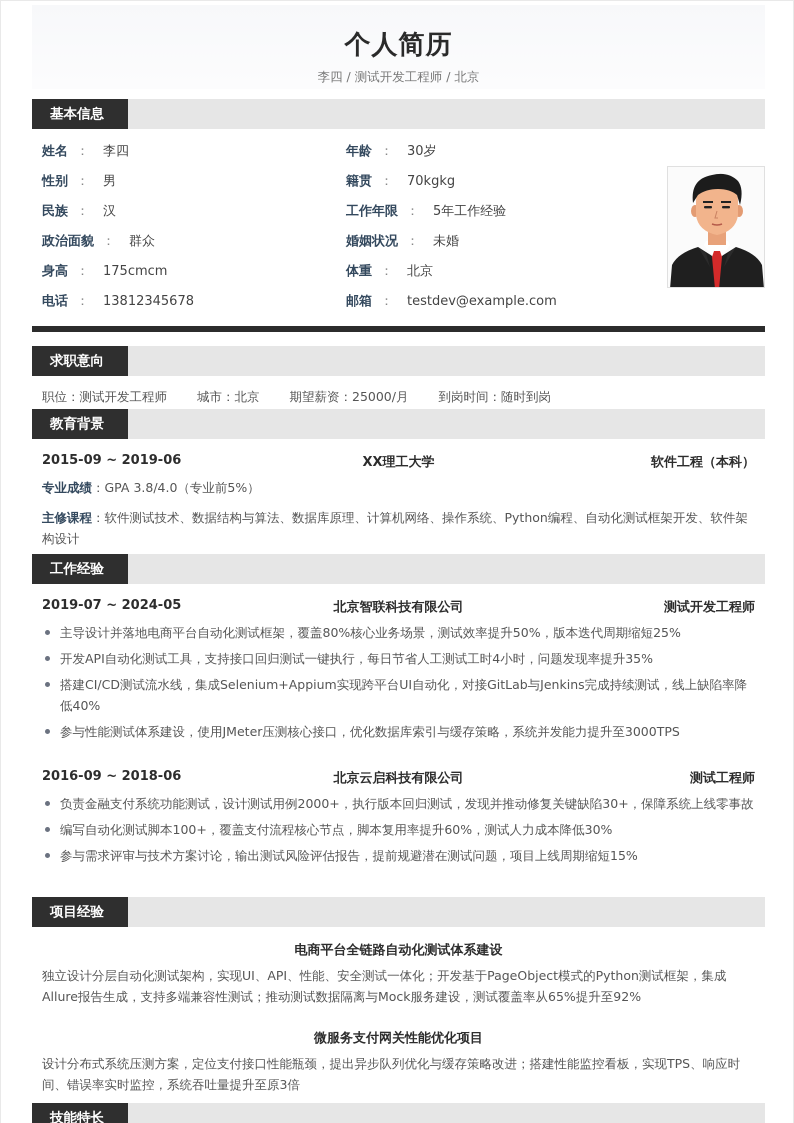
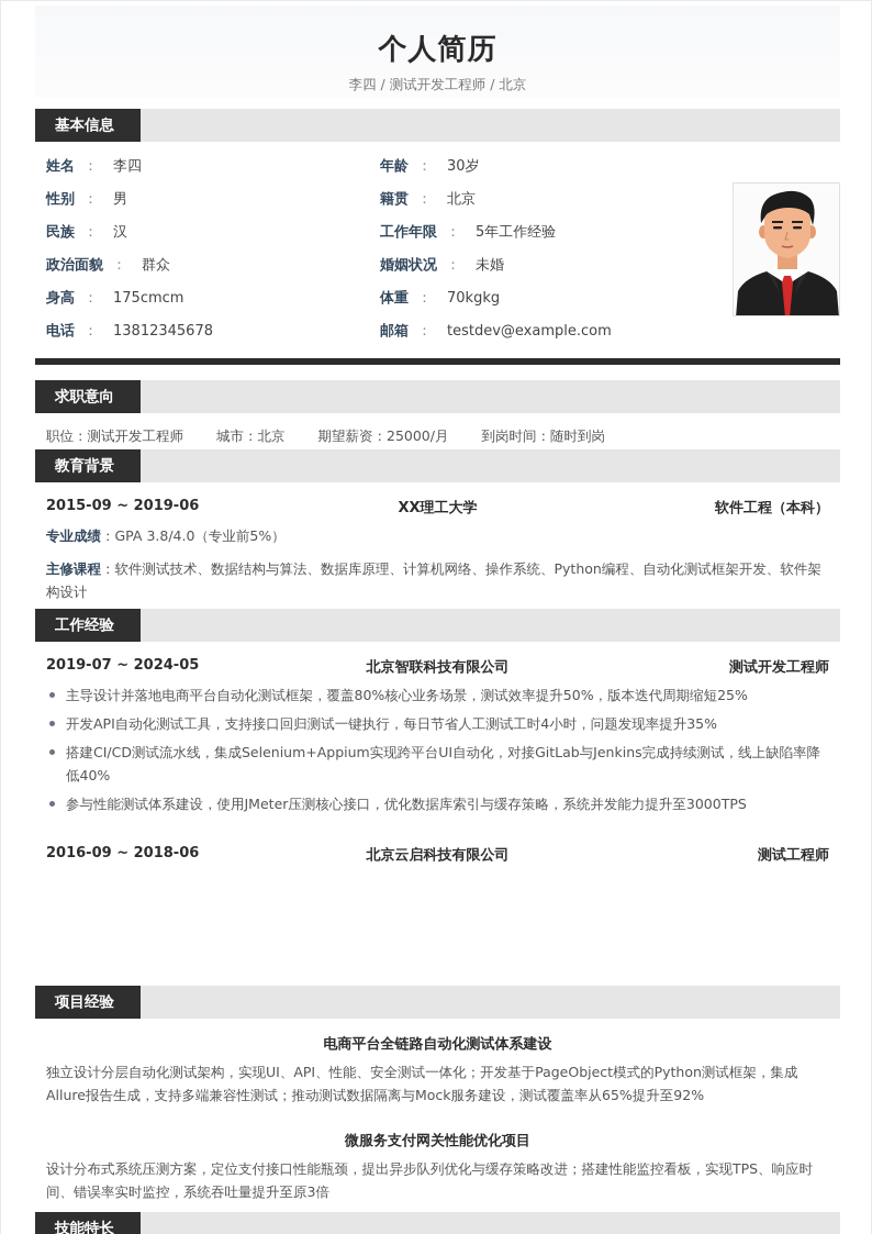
  个人简历
  李四 / 测试开发工程师 / 北京
  基本信息
  姓名 ： 李四
  性别 ： 男
  民族 ： 汉
  政治面貌 ： 群众
  身高 ： 175cmcm
  电话 ： 13812345678
  年龄 ： 30岁
- 籍贯 ： 70kgkg
+ 籍贯 ： 北京
  工作年限 ： 5年工作经验
  婚姻状况 ： 未婚
- 体重 ： 北京
+ 体重 ： 70kgkg
  邮箱 ： testdev@example.com
  求职意向
  职位：测试开发工程师 城市：北京 期望薪资：25000/月 到岗时间：随时到岗
  教育背景
  2015-09 ~ 2019-06
  XX理工大学
  软件工程（本科）
  专业成绩：GPA 3.8/4.0（专业前5%）
  主修课程：软件测试技术、数据结构与算法、数据库原理、计算机网络、操作系统、Python编程、自动化测试框架开发、软件架构设计
  工作经验
  2019-07 ~ 2024-05
  北京智联科技有限公司
  测试开发工程师
  主导设计并落地电商平台自动化测试框架，覆盖80%核心业务场景，测试效率提升50%，版本迭代周期缩短25%
  开发API自动化测试工具，支持接口回归测试一键执行，每日节省人工测试工时4小时，问题发现率提升35%
  搭建CI/CD测试流水线，集成Selenium+Appium实现跨平台UI自动化，对接GitLab与Jenkins完成持续测试，线上缺陷率降低40%
  参与性能测试体系建设，使用JMeter压测核心接口，优化数据库索引与缓存策略，系统并发能力提升至3000TPS
  2016-09 ~ 2018-06
  北京云启科技有限公司
  测试工程师
- 负责金融支付系统功能测试，设计测试用例2000+，执行版本回归测试，发现并推动修复关键缺陷30+，保障系统上线零事故
- 编写自动化测试脚本100+，覆盖支付流程核心节点，脚本复用率提升60%，测试人力成本降低30%
- 参与需求评审与技术方案讨论，输出测试风险评估报告，提前规避潜在测试问题，项目上线周期缩短15%
  项目经验
  电商平台全链路自动化测试体系建设
  独立设计分层自动化测试架构，实现UI、API、性能、安全测试一体化；开发基于PageObject模式的Python测试框架，集成Allure报告生成，支持多端兼容性测试；推动测试数据隔离与Mock服务建设，测试覆盖率从65%提升至92%
  微服务支付网关性能优化项目
  设计分布式系统压测方案，定位支付接口性能瓶颈，提出异步队列优化与缓存策略改进；搭建性能监控看板，实现TPS、响应时间、错误率实时监控，系统吞吐量提升至原3倍
  技能特长
